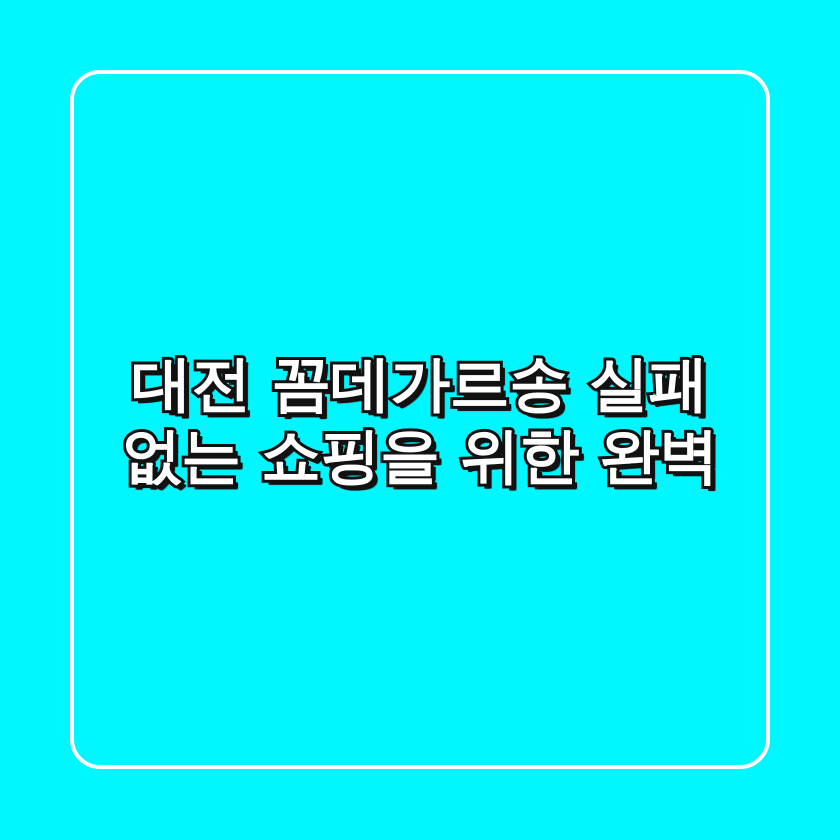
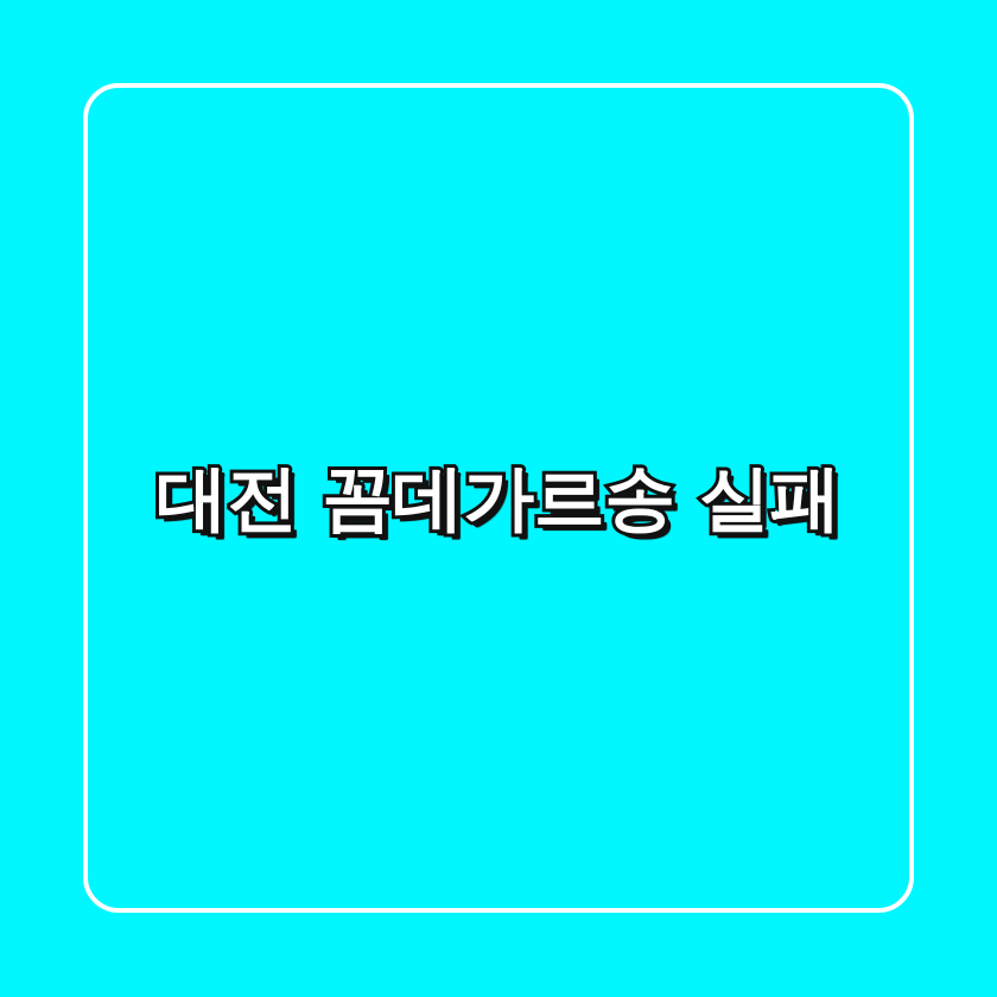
  대전 꼼데가르송 실패
- 없는 쇼핑을 위한 완벽
